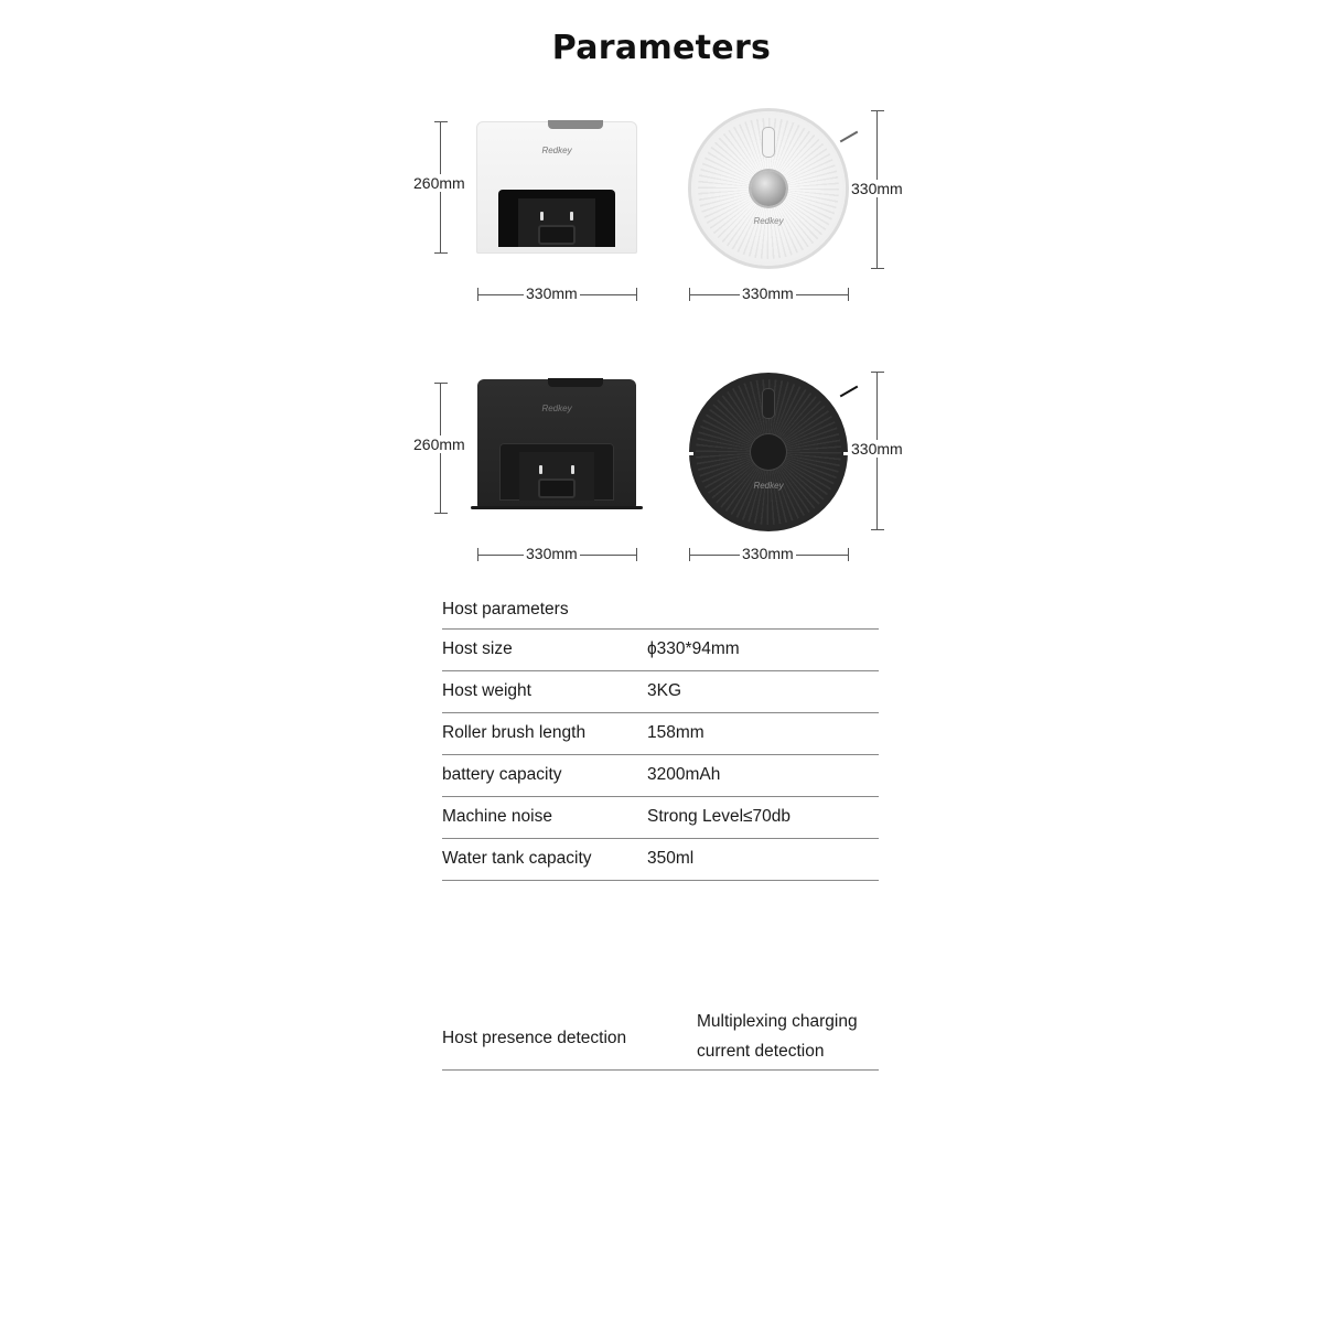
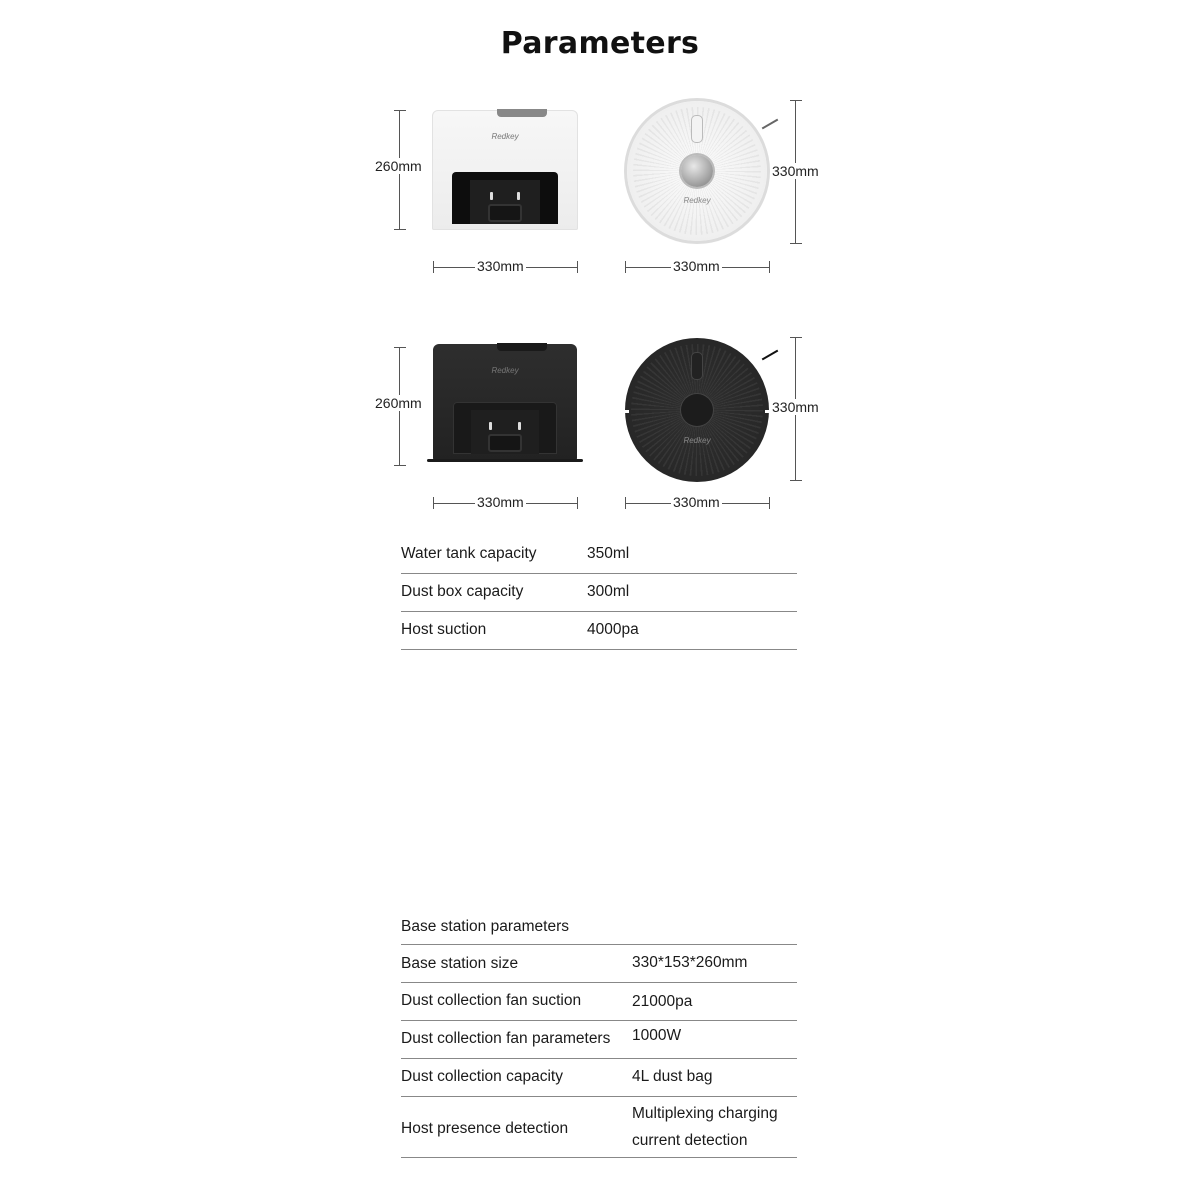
  Parameters
  260mm
  Redkey
  330mm
  Redkey
  330mm
  330mm
  260mm
  Redkey
  330mm
  Redkey
  330mm
  330mm
- Host parameters
- Host size
- ϕ330*94mm
- Host weight
- 3KG
- Roller brush length
- 158mm
- battery capacity
- 3200mAh
- Machine noise
- Strong Level≤70db
  Water tank capacity
  350ml
+ Dust box capacity
+ 300ml
+ Host suction
+ 4000pa
+ Base station parameters
+ Base station size
+ 330*153*260mm
+ Dust collection fan suction
+ 21000pa
+ Dust collection fan parameters
+ 1000W
+ Dust collection capacity
+ 4L dust bag
  Host presence detection
  Multiplexing charging
  current detection
